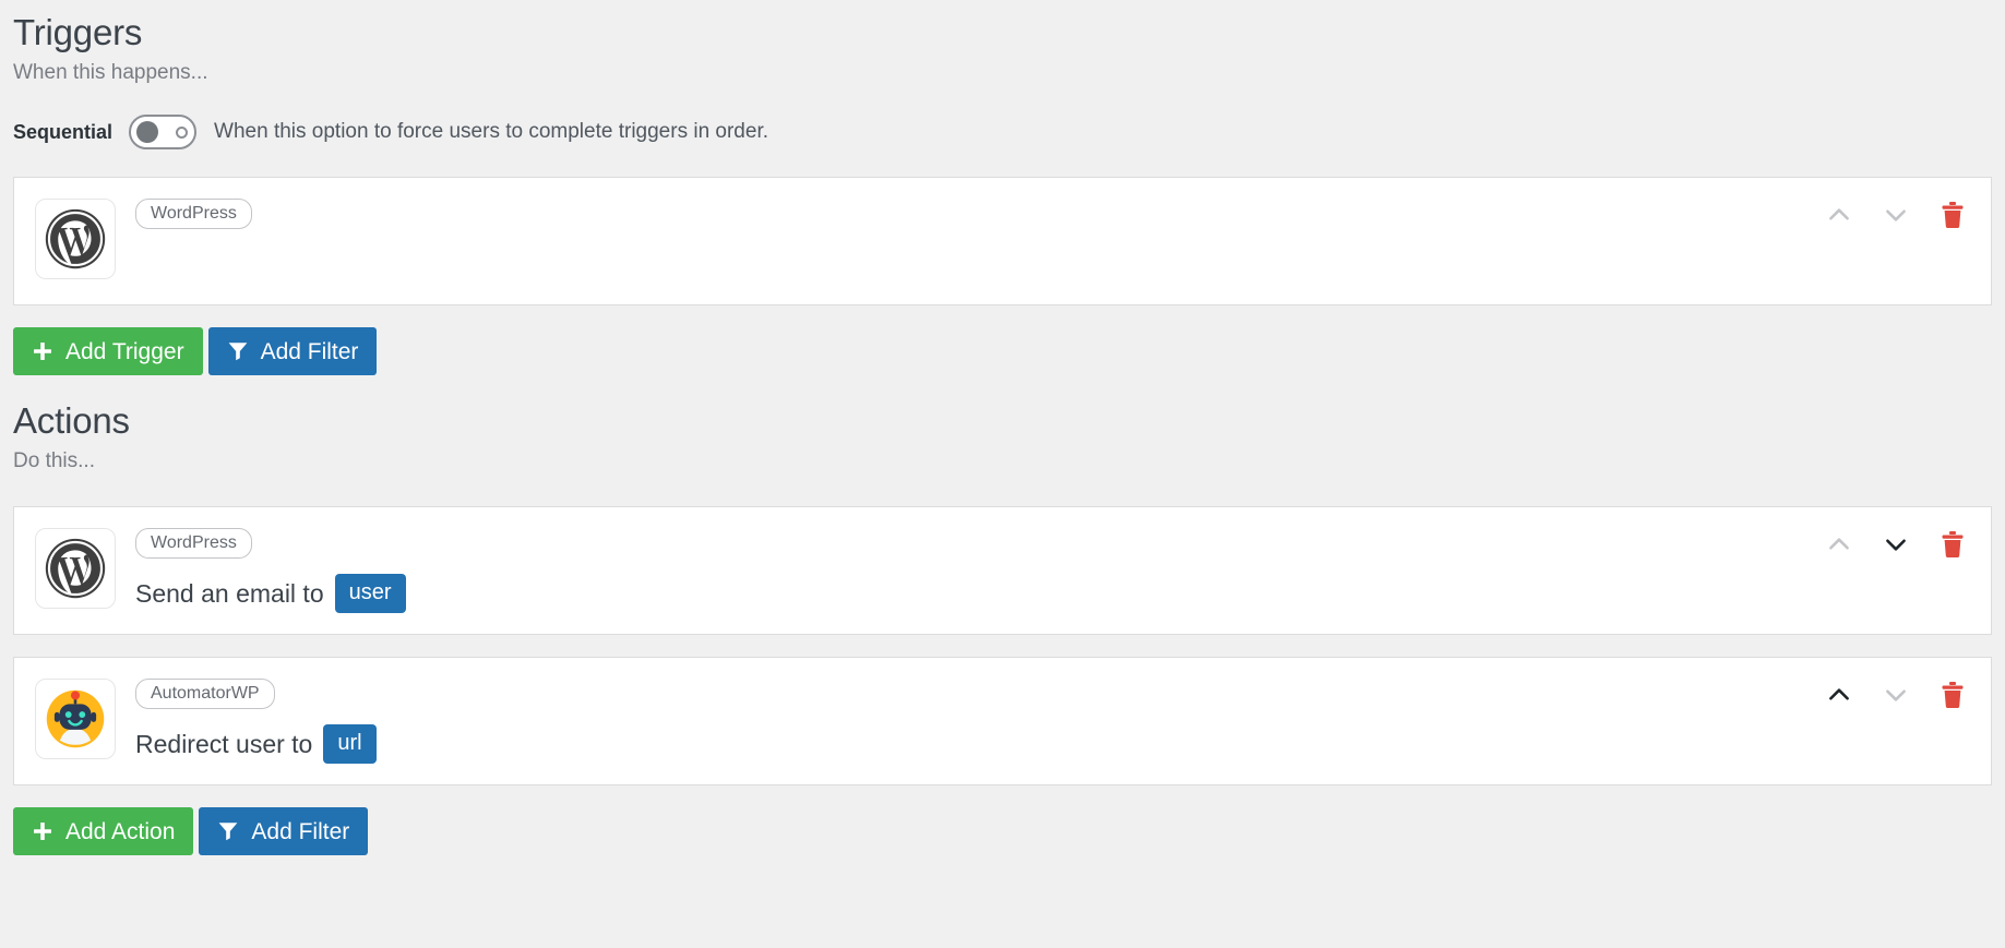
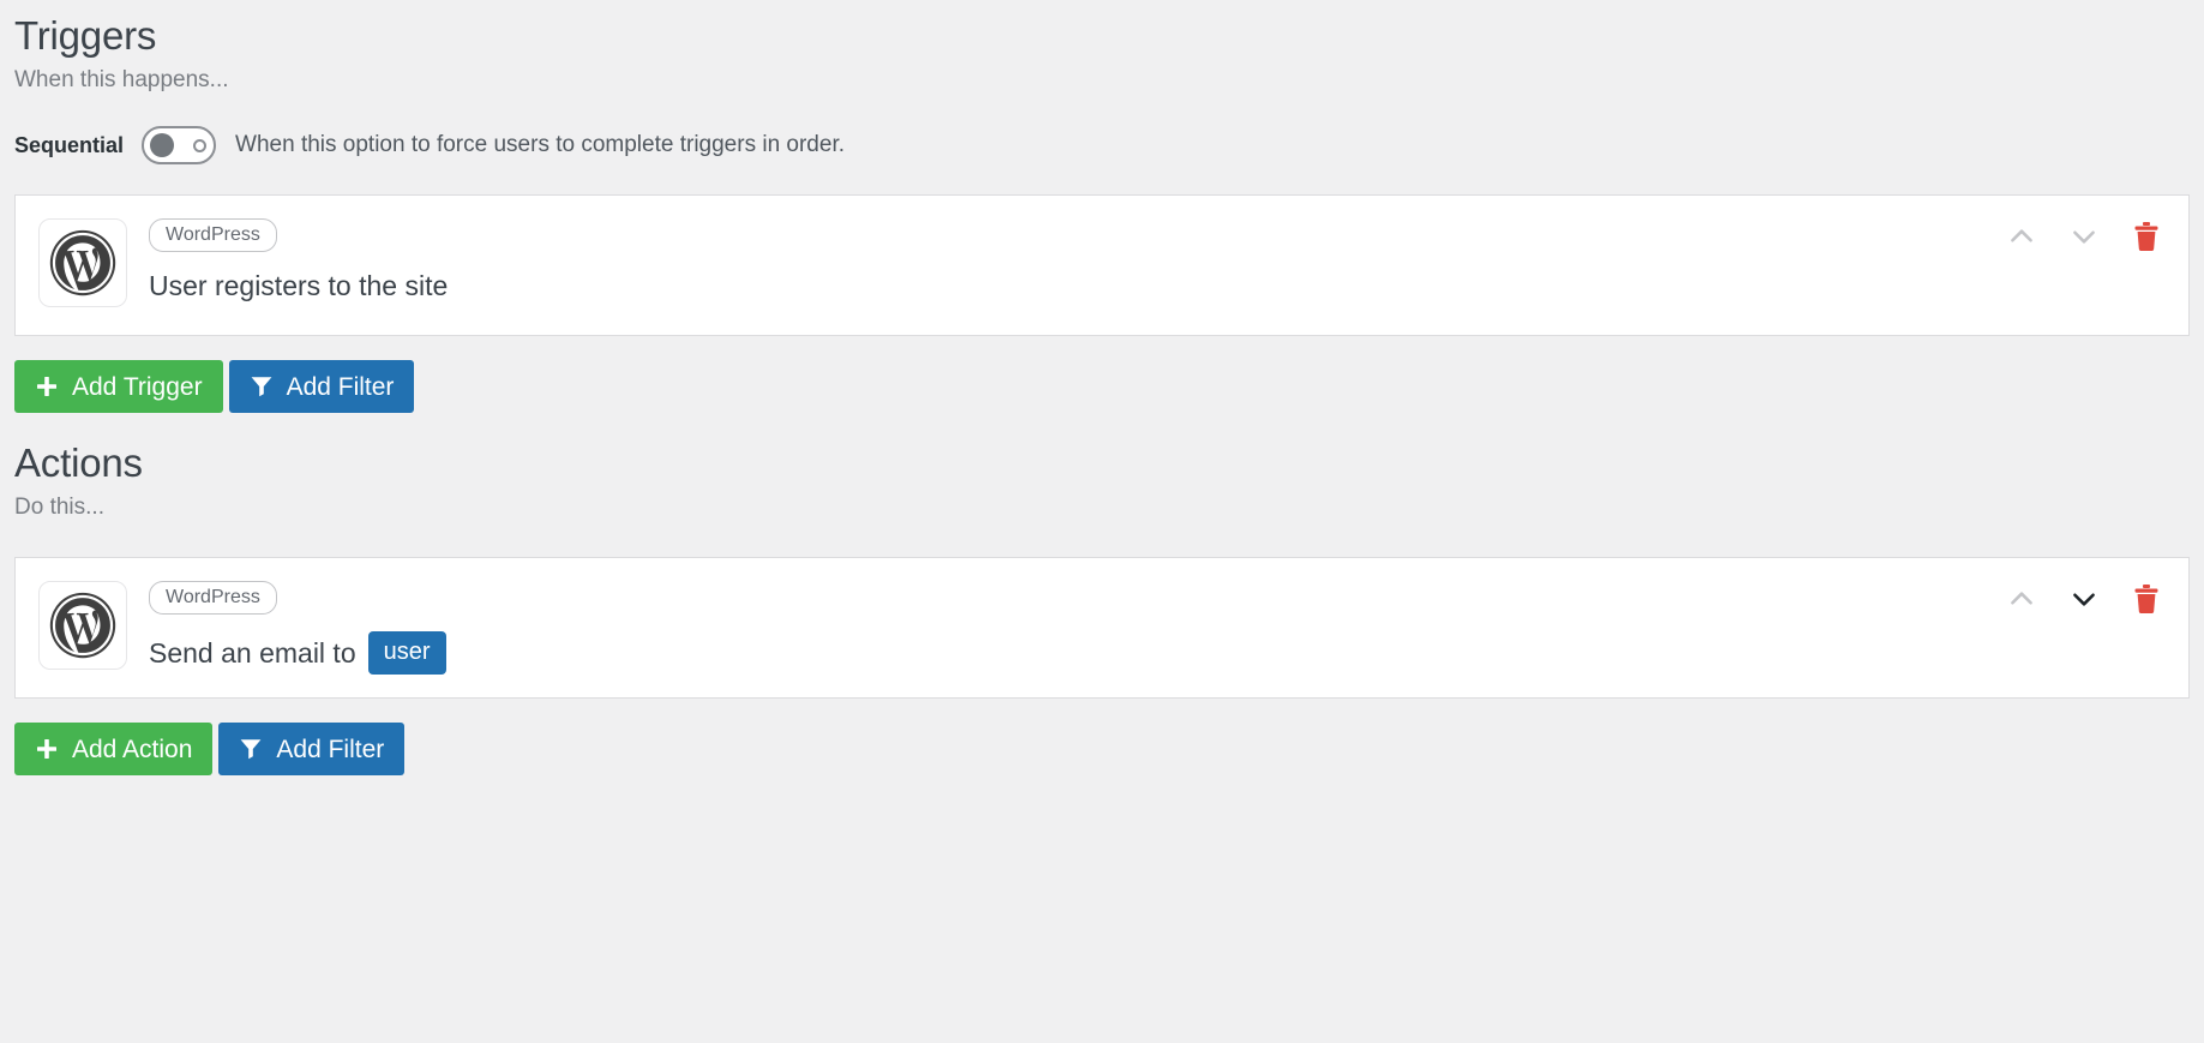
  Triggers
  When this happens...
  Sequential
  When this option to force users to complete triggers in order.
  WordPress
+ User registers to the site
  Add Trigger
  Add Filter
  Actions
  Do this...
  WordPress
  Send an email to
  user
- AutomatorWP
- Redirect user to
- url
  Add Action
  Add Filter
